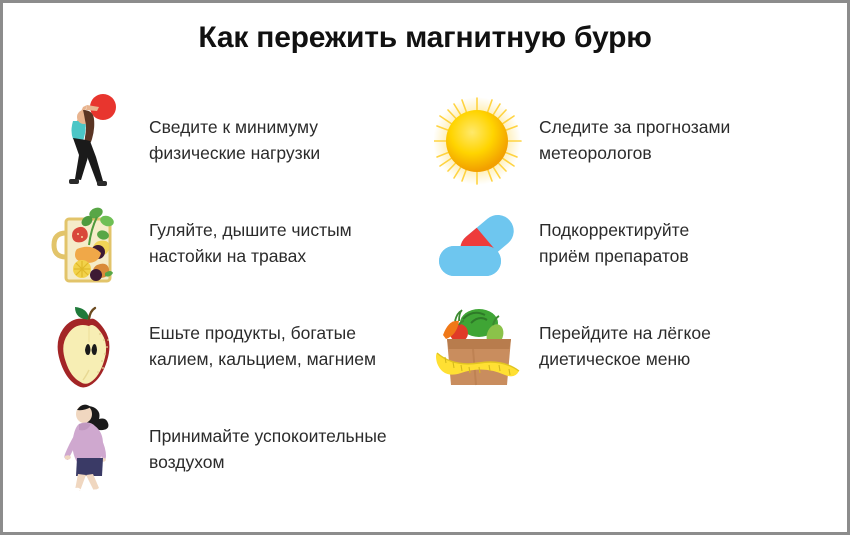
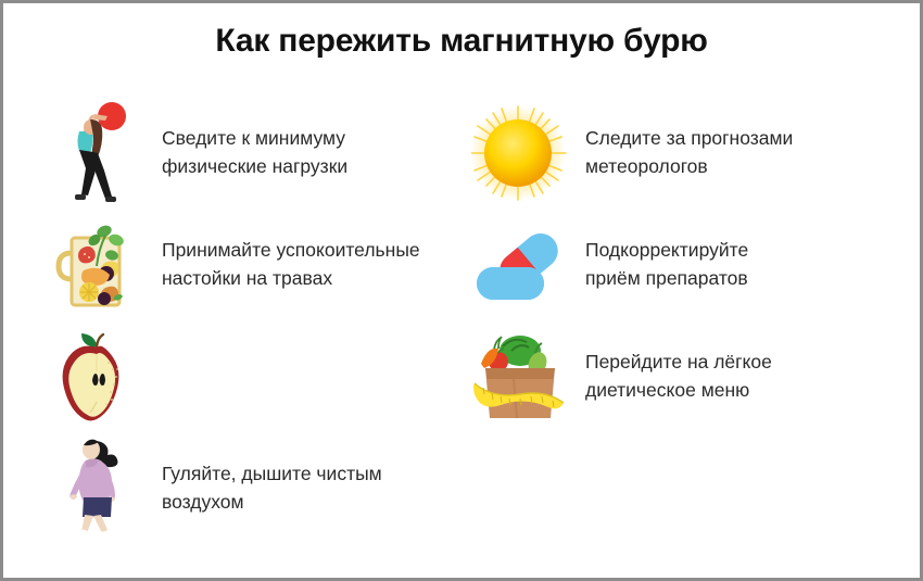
  Как пережить магнитную бурю
  Сведите к минимуму
  физические нагрузки
  Следите за прогнозами
  метеорологов
- Гуляйте, дышите чистым
+ Принимайте успокоительные
  настойки на травах
  Подкорректируйте
  приём препаратов
- Ешьте продукты, богатые
- калием, кальцием, магнием
  Перейдите на лёгкое
  диетическое меню
- Принимайте успокоительные
+ Гуляйте, дышите чистым
  воздухом
